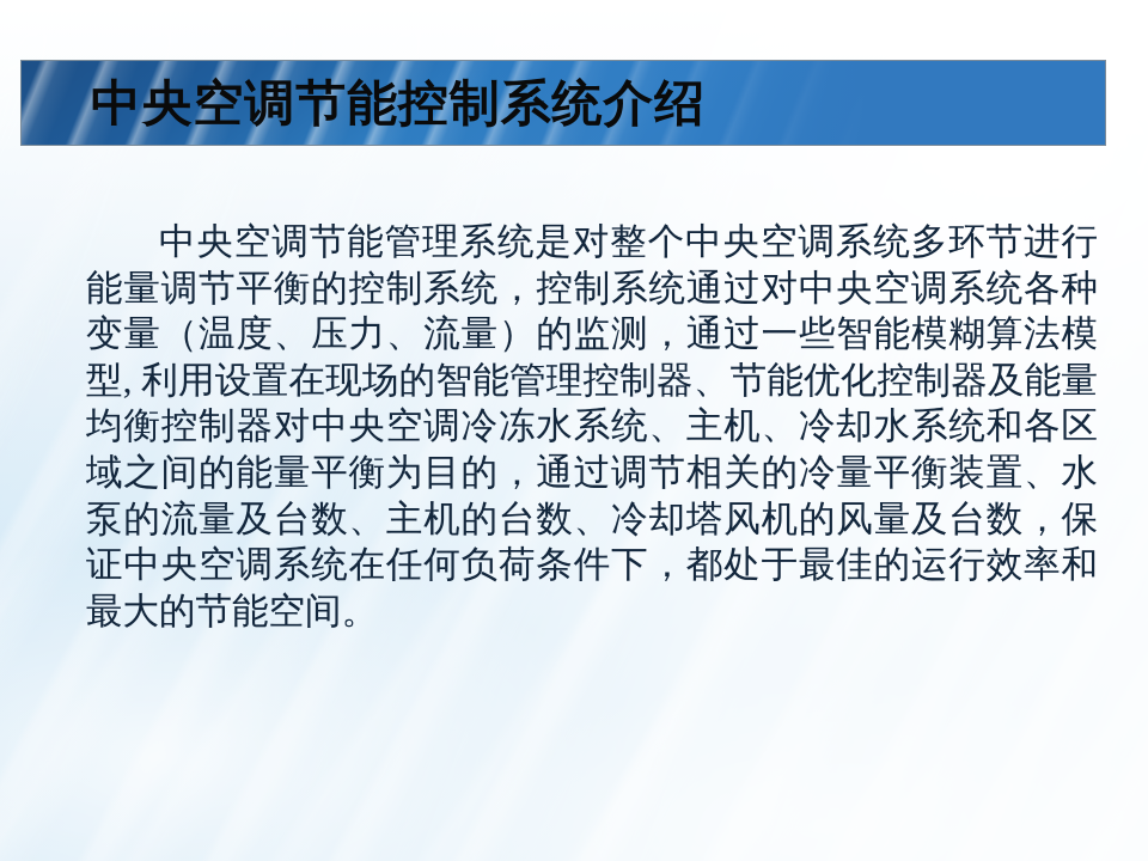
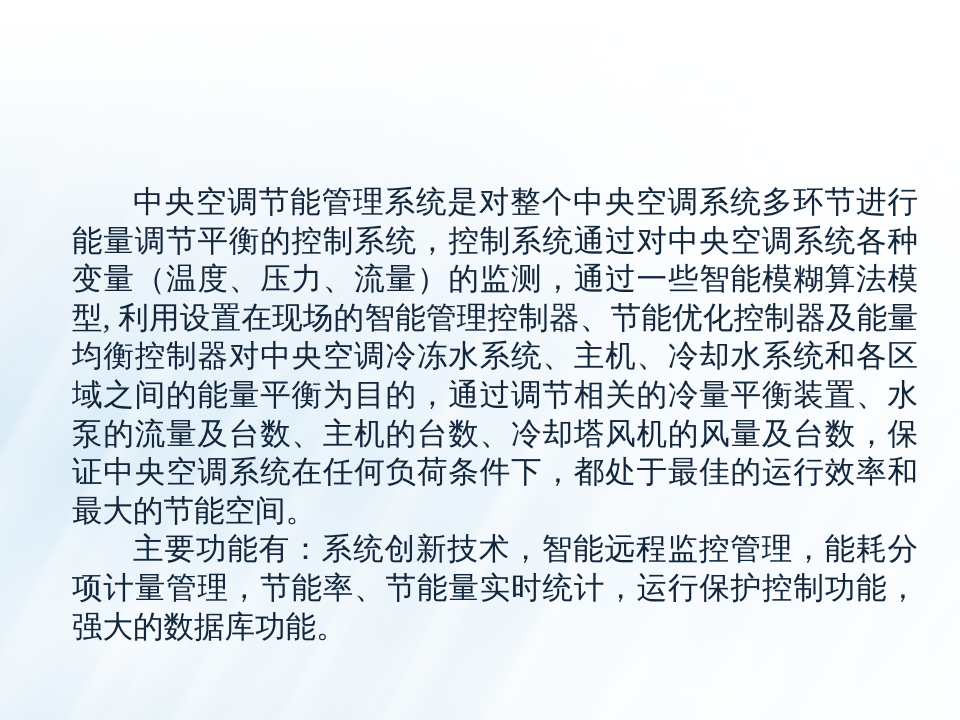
- 中央空调节能控制系统介绍
  中央空调节能管理系统是对整个中央空调系统多环节进行能量调节平衡的控制系统，控制系统通过对中央空调系统各种变量（温度、压力、流量）的监测，通过一些智能模糊算法模型, 利用设置在现场的智能管理控制器、节能优化控制器及能量均衡控制器对中央空调冷冻水系统、主机、冷却水系统和各区域之间的能量平衡为目的，通过调节相关的冷量平衡装置、水泵的流量及台数、主机的台数、冷却塔风机的风量及台数，保证中央空调系统在任何负荷条件下，都处于最佳的运行效率和最大的节能空间。
+ 主要功能有：系统创新技术，智能远程监控管理，能耗分项计量管理，节能率、节能量实时统计，运行保护控制功能，强大的数据库功能。
